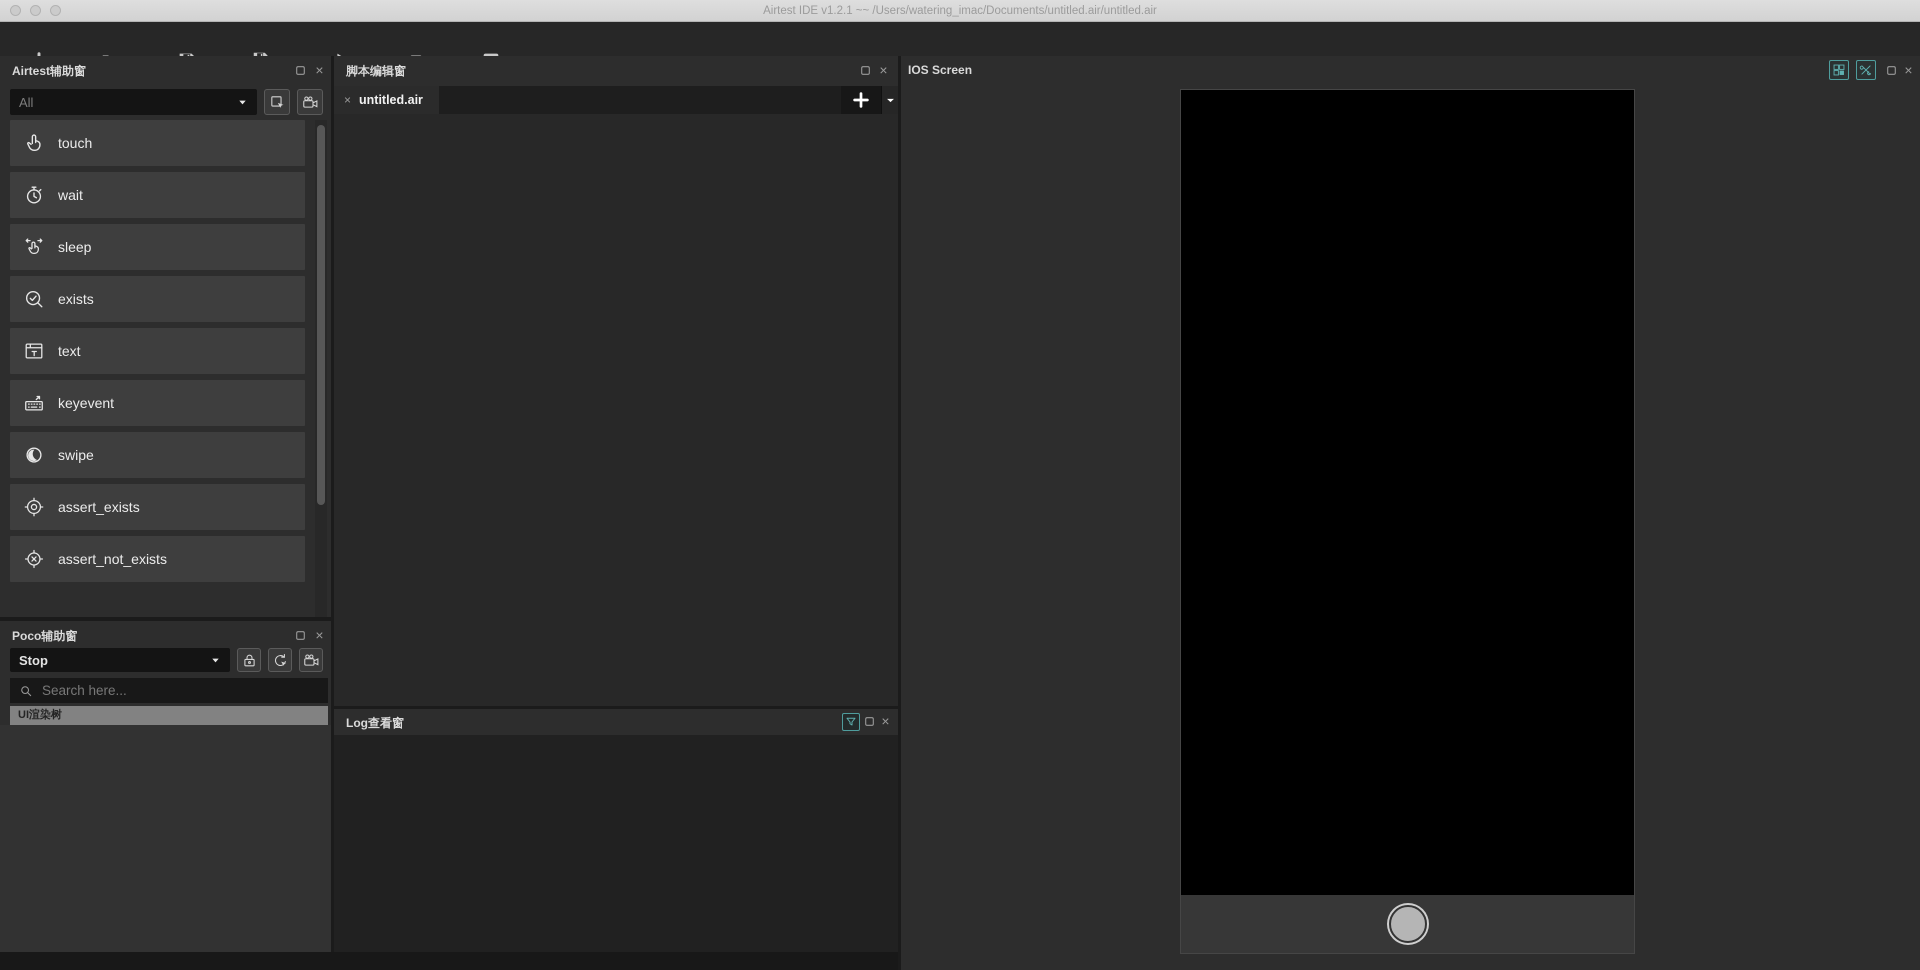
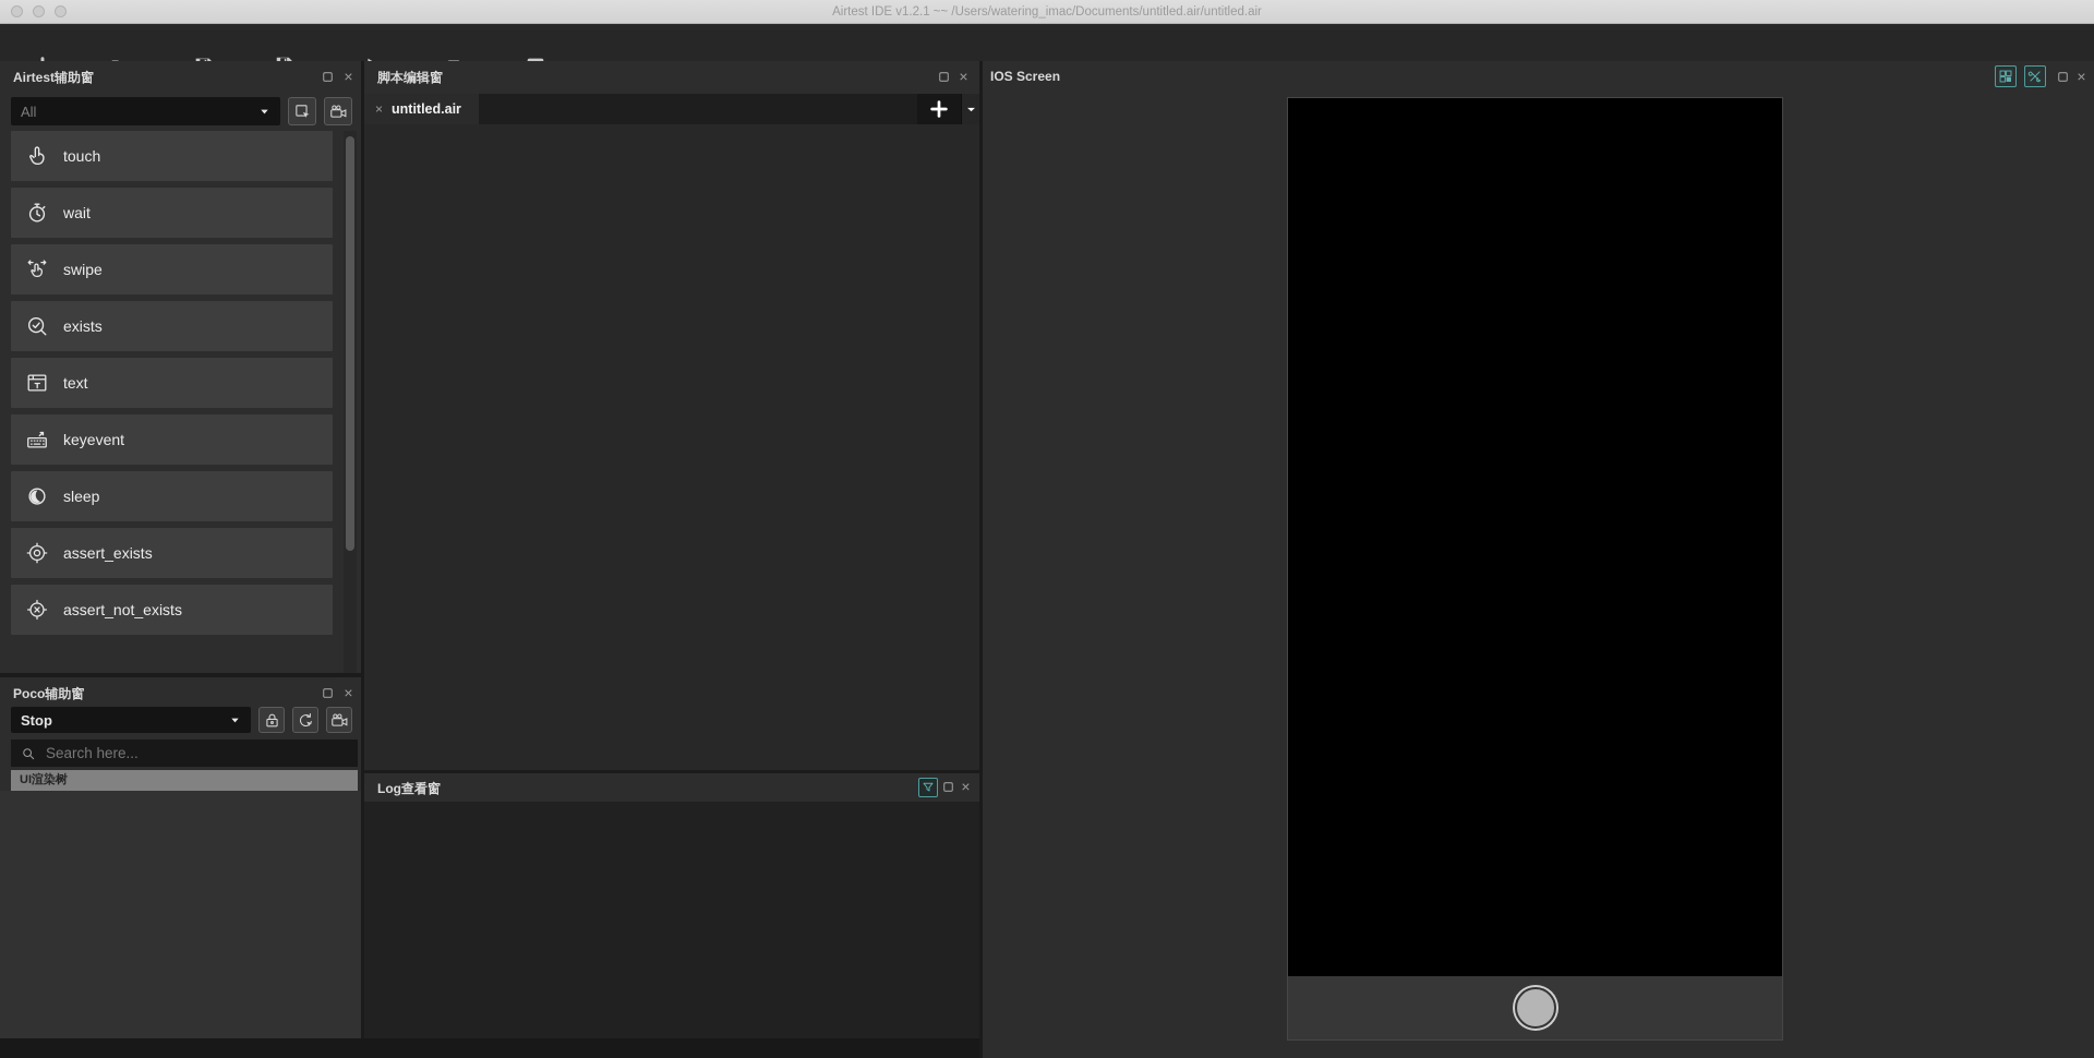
  Airtest IDE v1.2.1 ~~ /Users/watering_imac/Documents/untitled.air/untitled.air
  Airtest辅助窗
  ×
  All
  touch
  wait
- sleep
+ swipe
  exists
  text
  keyevent
- swipe
+ sleep
  assert_exists
  assert_not_exists
  Poco辅助窗
  ×
  Stop
  Search here...
  UI渲染树
  脚本编辑窗
  ×
  ×
  untitled.air
  Log查看窗
  ×
  IOS Screen
  ×
